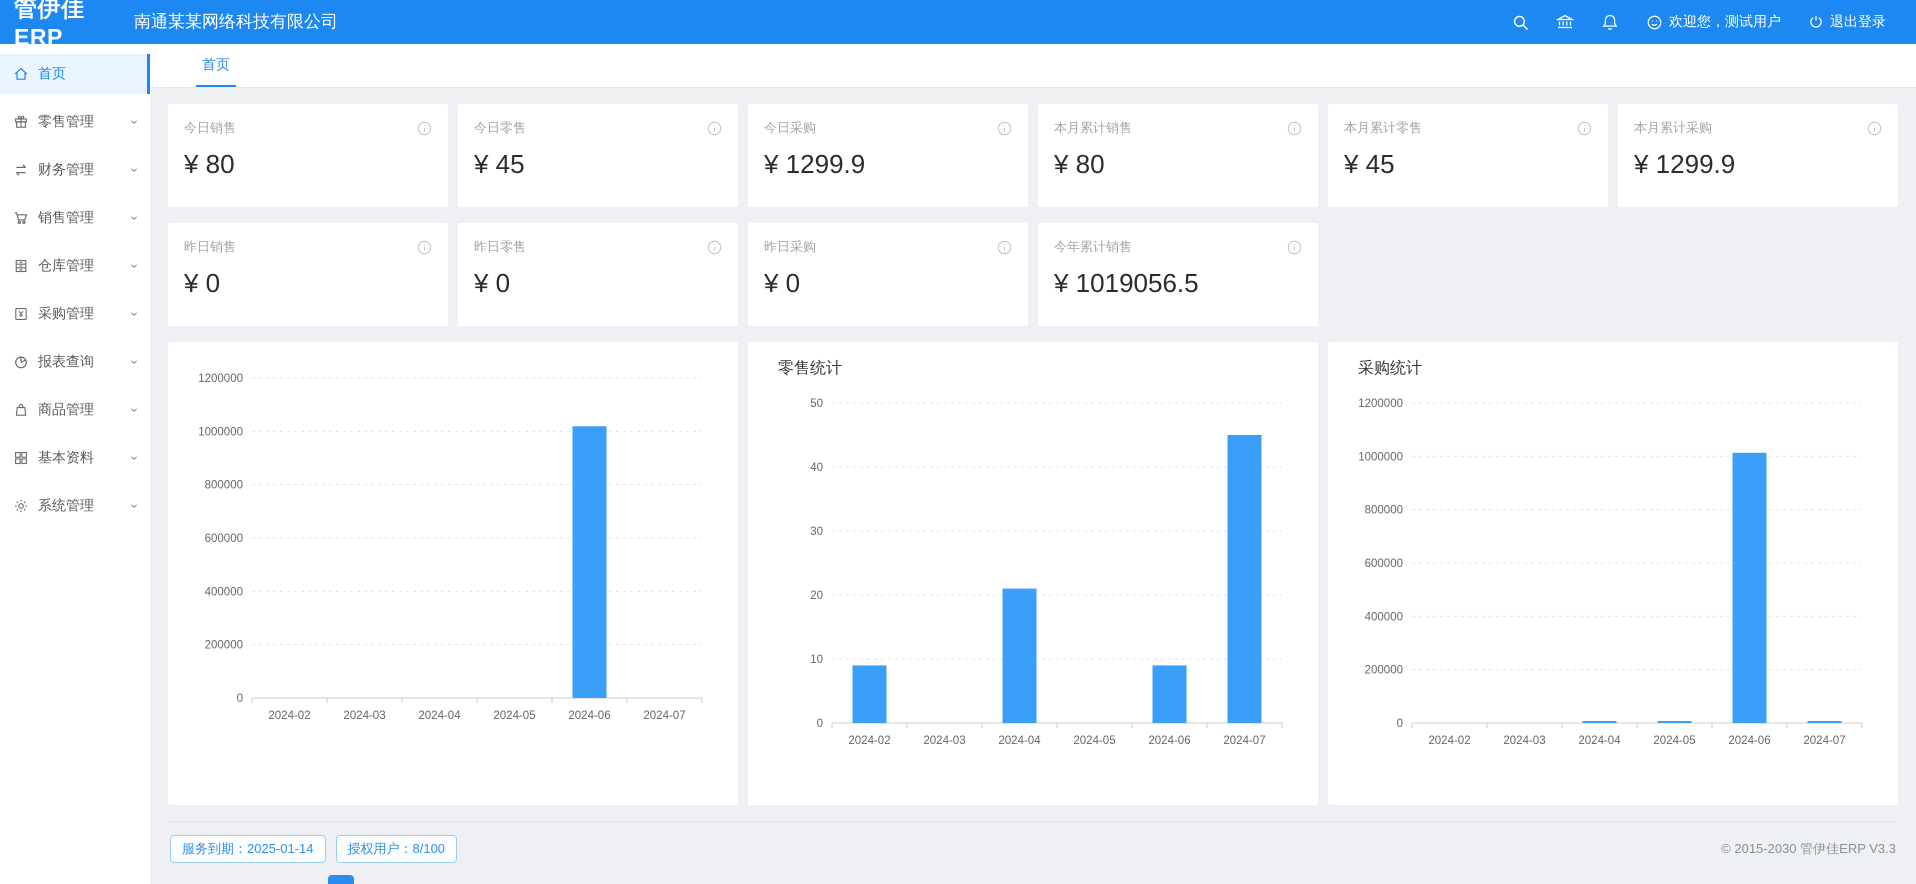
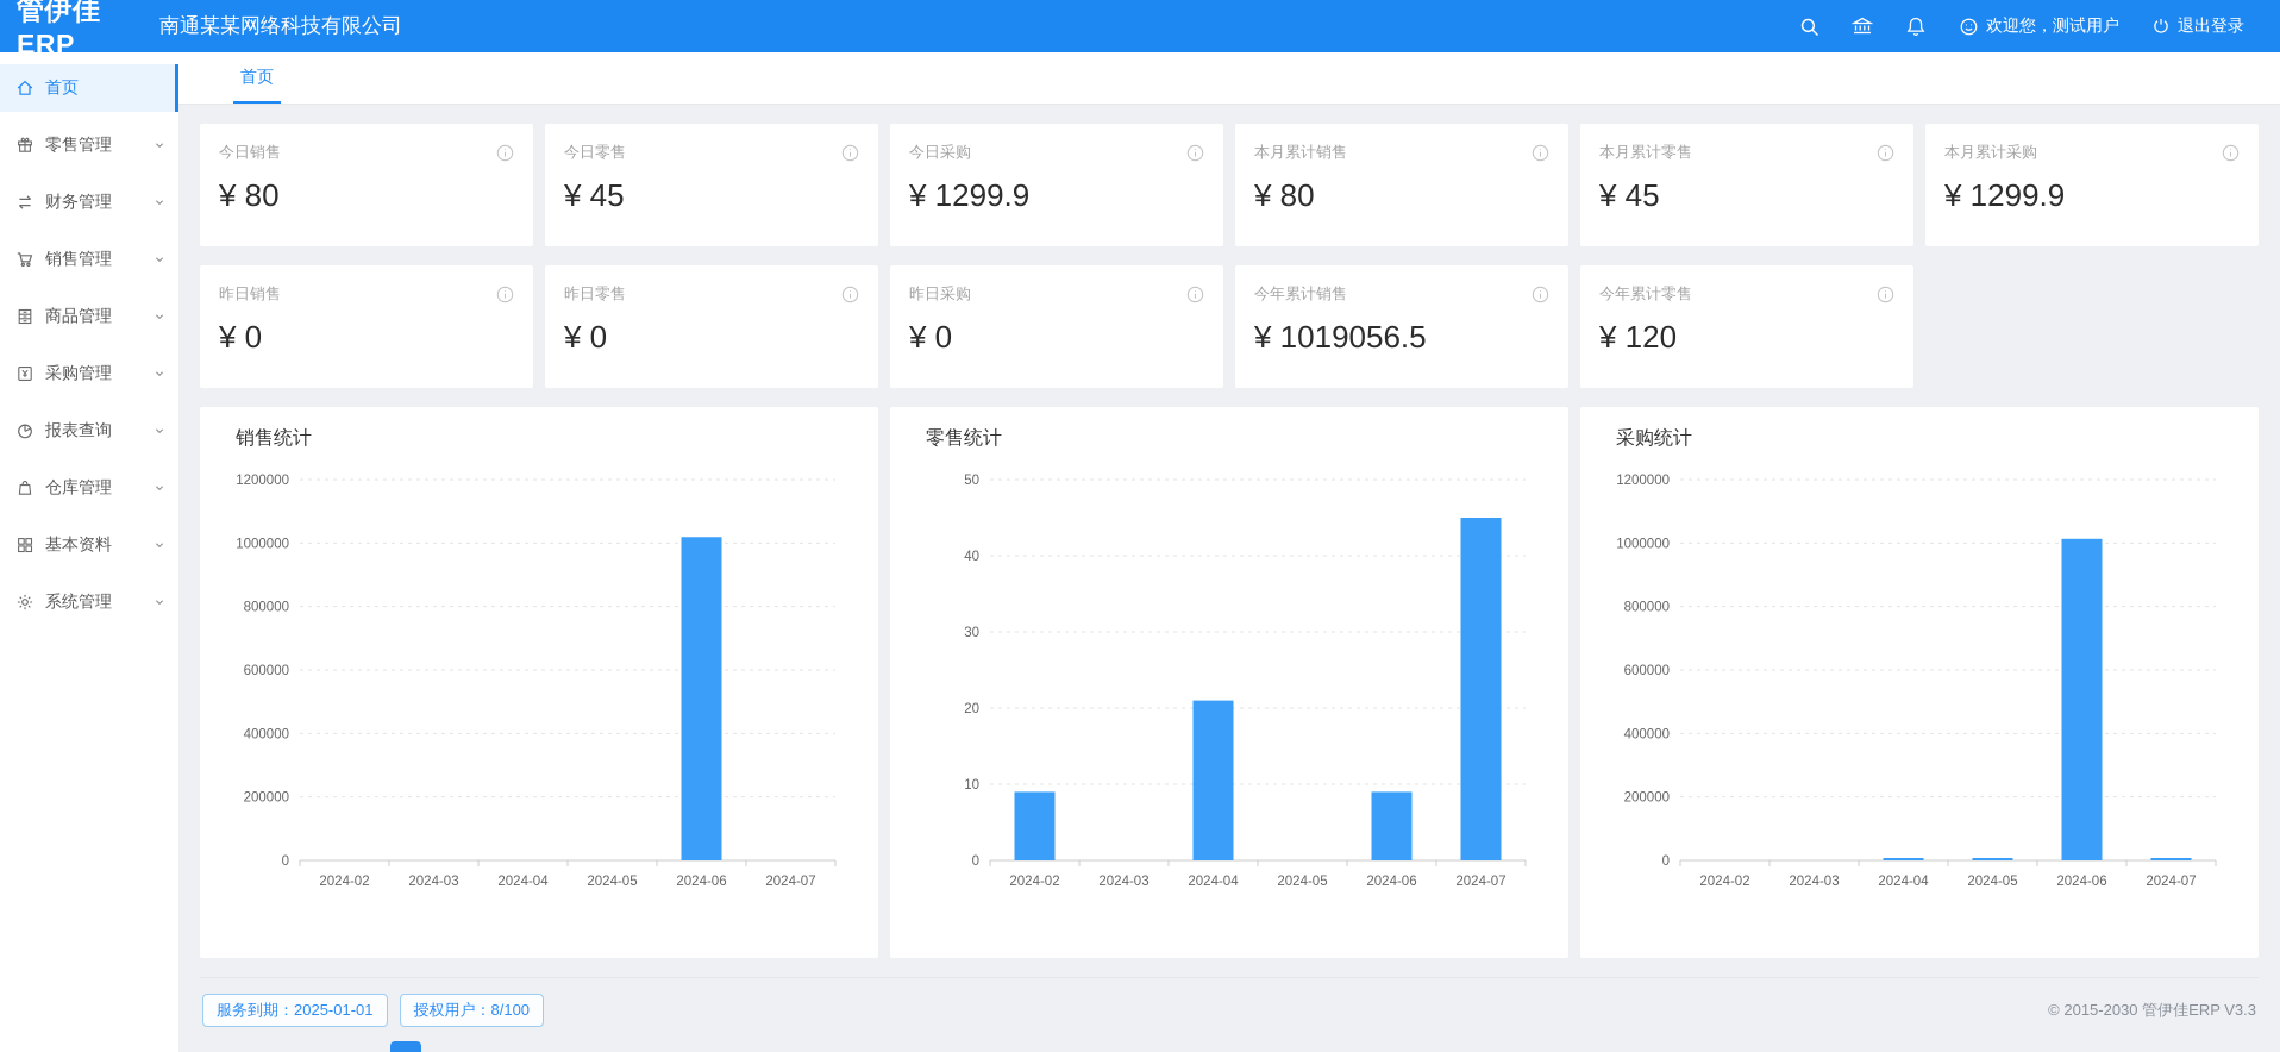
  管伊佳ERP
  南通某某网络科技有限公司
  欢迎您，测试用户
  退出登录
  首页
  零售管理
  财务管理
  销售管理
- 仓库管理
+ 商品管理
  采购管理
  报表查询
- 商品管理
+ 仓库管理
  基本资料
  系统管理
  首页
  今日销售
  ¥ 80
  今日零售
  ¥ 45
  今日采购
  ¥ 1299.9
  本月累计销售
  ¥ 80
  本月累计零售
  ¥ 45
  本月累计采购
  ¥ 1299.9
  昨日销售
  ¥ 0
  昨日零售
  ¥ 0
  昨日采购
  ¥ 0
  今年累计销售
  ¥ 1019056.5
+ 今年累计零售
+ ¥ 120
+ 销售统计
  0
  200000
  400000
  600000
  800000
  1000000
  1200000
  2024-02
  2024-03
  2024-04
  2024-05
  2024-06
  2024-07
  零售统计
  0
  10
  20
  30
  40
  50
  2024-02
  2024-03
  2024-04
  2024-05
  2024-06
  2024-07
  采购统计
  0
  200000
  400000
  600000
  800000
  1000000
  1200000
  2024-02
  2024-03
  2024-04
  2024-05
  2024-06
  2024-07
- 服务到期：2025-01-14
+ 服务到期：2025-01-01
  授权用户：8/100
  © 2015-2030 管伊佳ERP V3.3
